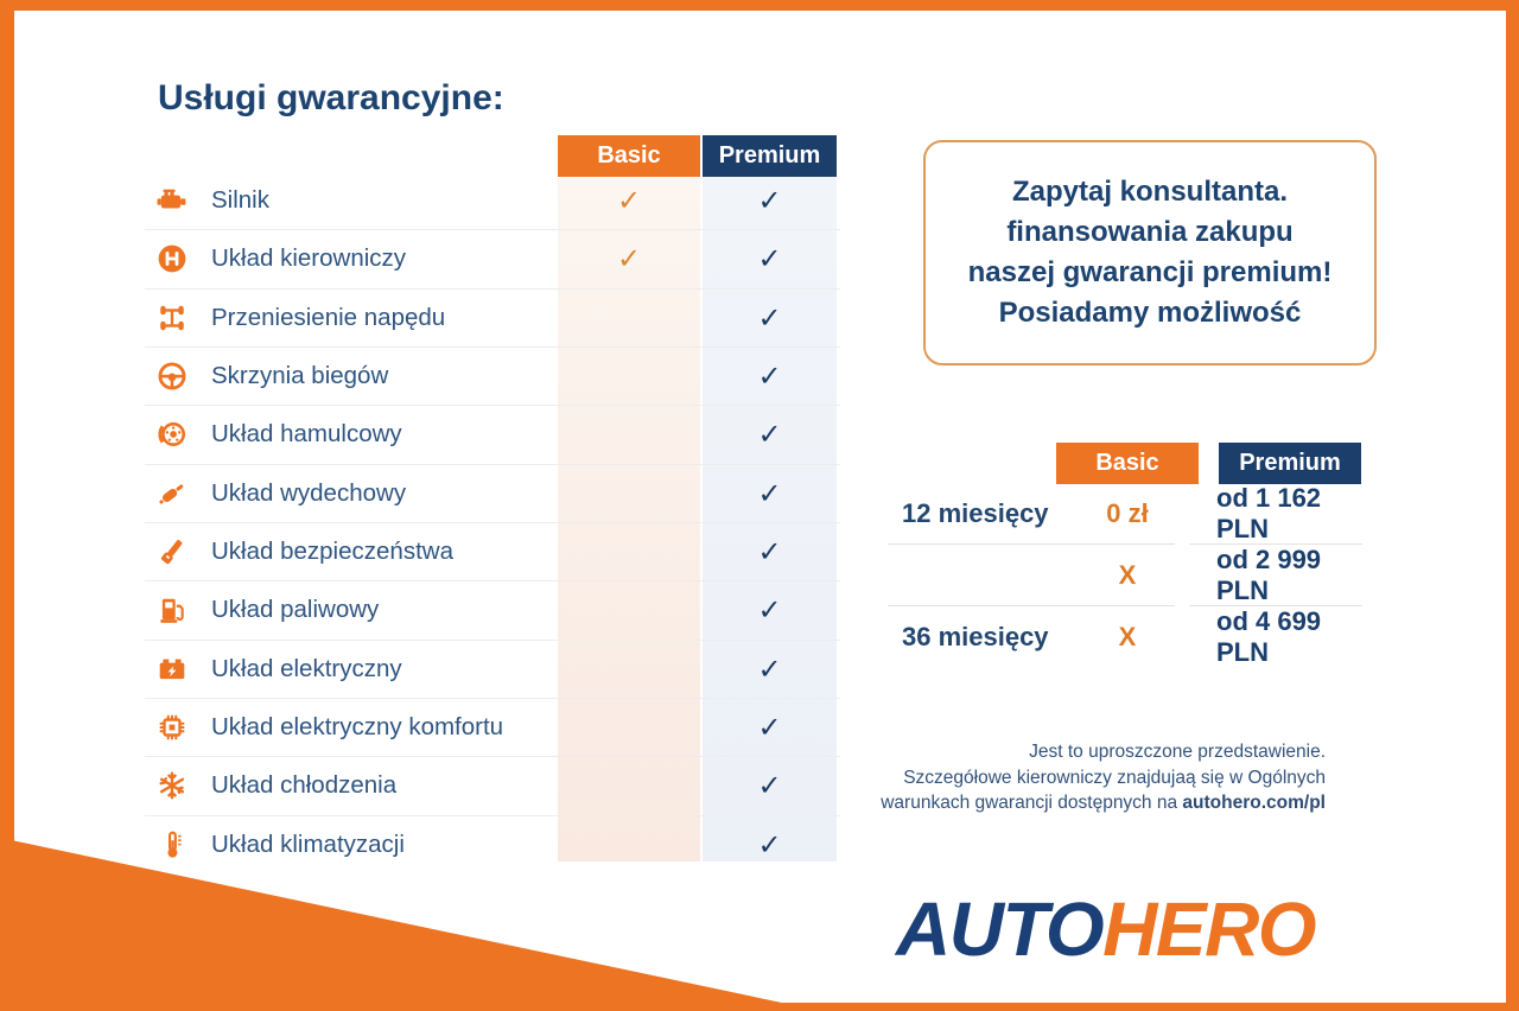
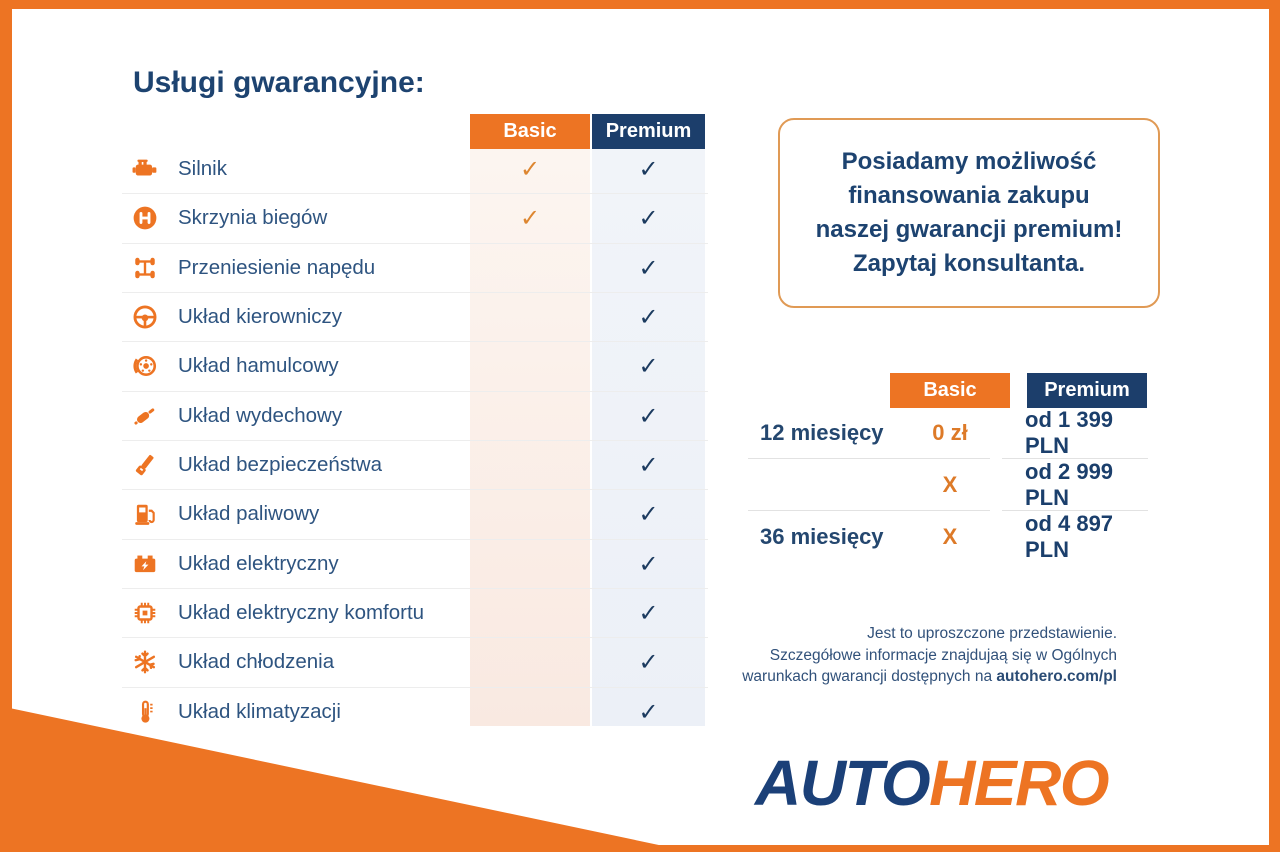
  Usługi gwarancyjne:
  Basic
  Premium
  Silnik
  ✓
  ✓
- Układ kierowniczy
+ Skrzynia biegów
  ✓
  ✓
  Przeniesienie napędu
  ✓
- Skrzynia biegów
+ Układ kierowniczy
  ✓
  Układ hamulcowy
  ✓
  Układ wydechowy
  ✓
  Układ bezpieczeństwa
  ✓
  Układ paliwowy
  ✓
  Układ elektryczny
  ✓
  Układ elektryczny komfortu
  ✓
  Układ chłodzenia
  ✓
  Układ klimatyzacji
  ✓
- Zapytaj konsultanta.
+ Posiadamy możliwość
  finansowania zakupu
  naszej gwarancji premium!
- Posiadamy możliwość
+ Zapytaj konsultanta.
  Basic
  Premium
  12 miesięcy
  0 zł
- od 1 162 PLN
+ od 1 399 PLN
  X
  od 2 999 PLN
  36 miesięcy
  X
- od 4 699 PLN
+ od 4 897 PLN
  Jest to uproszczone przedstawienie.
- Szczegółowe kierowniczy znajdujaą się w Ogólnych
+ Szczegółowe informacje znajdujaą się w Ogólnych
  warunkach gwarancji dostępnych na autohero.com/pl
  AUTOHERO
